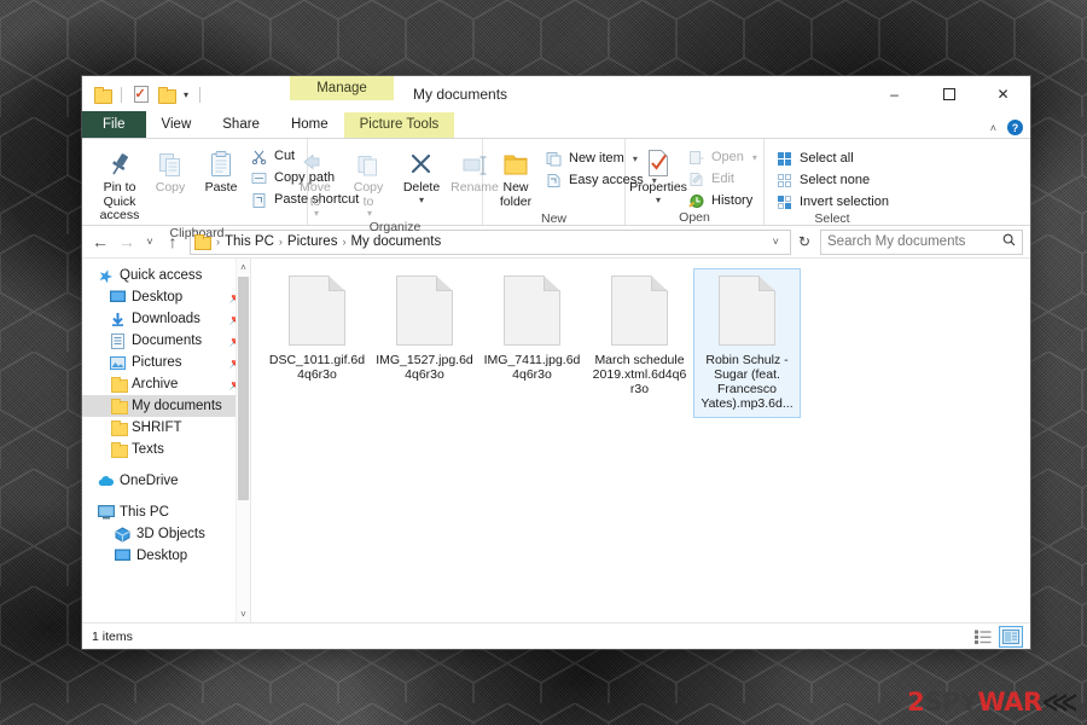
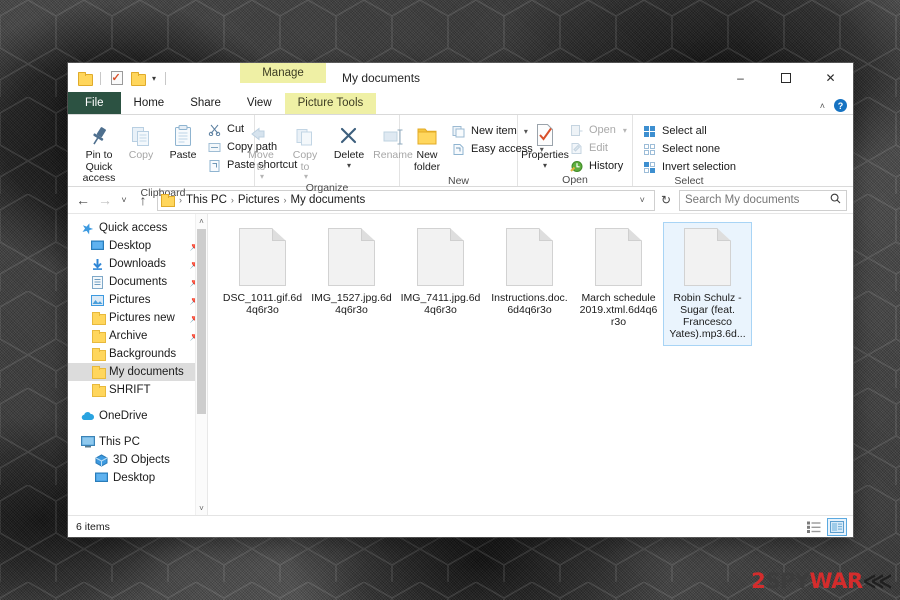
  ✓
  ▾
  Manage
  My documents
  –
  ✕
  File
- View
+ Home
  Share
- Home
+ View
  Picture Tools
  ˄
  ?
  Pin to Quick
  access
  Copy
  Paste
  Cut
  Copy path
  Paste shortcut
  Clipboard
  Move
  to
  ▾
  Copy
  to
  ▾
  Delete
  ▾
  Rename
  Organize
  New
  folder
  New item
  ▾
  Easy access
  ▾
  New
  Properties
  ▾
  Open
  ▾
  Edit
  History
  Open
  Select all
  Select none
  Invert selection
  Select
  ←
  →
  ˅
  ↑
  ›
  This PC
  ›
  Pictures
  ›
  My documents
  ˅
  ↻
  Search My documents
  Quick access
  Desktop
  Downloads
  Documents
  Pictures
+ Pictures new
  Archive
+ Backgrounds
  My documents
  SHRIFT
- Texts
  OneDrive
  This PC
  3D Objects
  Desktop
  ˄
  ˅
  DSC_1011.gif.6d4q6r3o
  IMG_1527.jpg.6d4q6r3o
  IMG_7411.jpg.6d4q6r3o
+ Instructions.doc.6d4q6r3o
  March schedule 2019.xtml.6d4q6r3o
  Robin Schulz - Sugar (feat. Francesco Yates).mp3.6d...
- 1 items
+ 6 items
  2SPYWAR⋘
